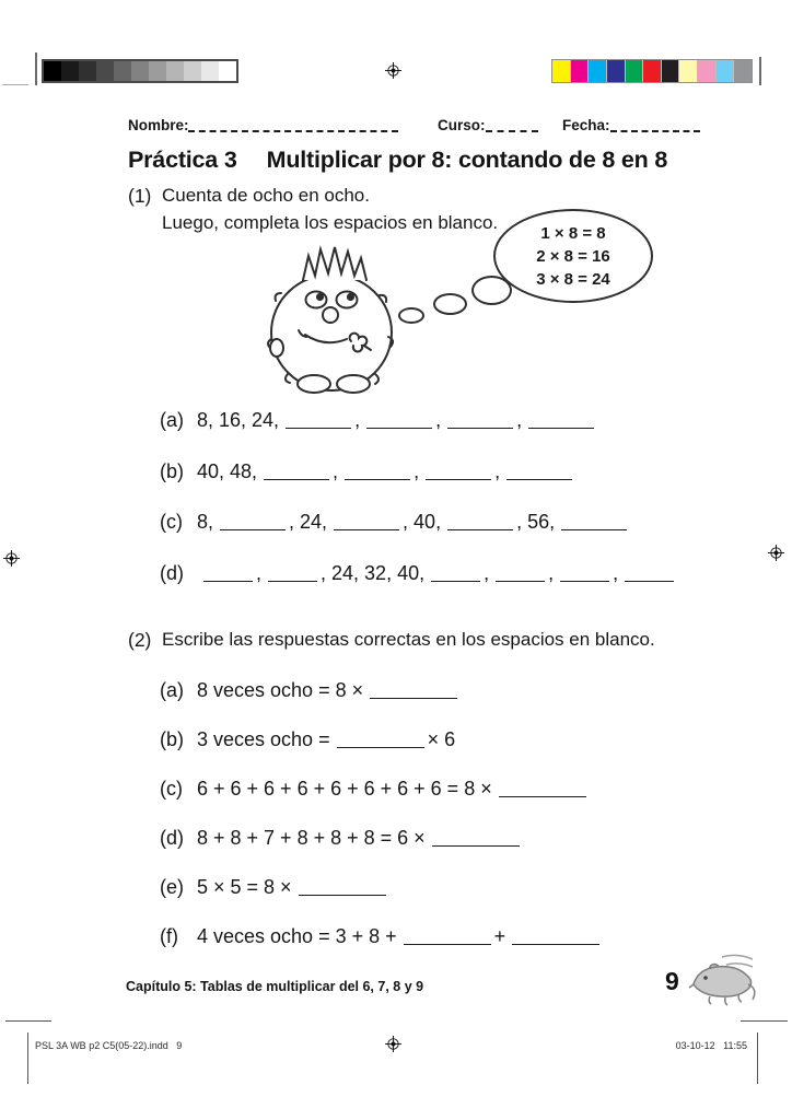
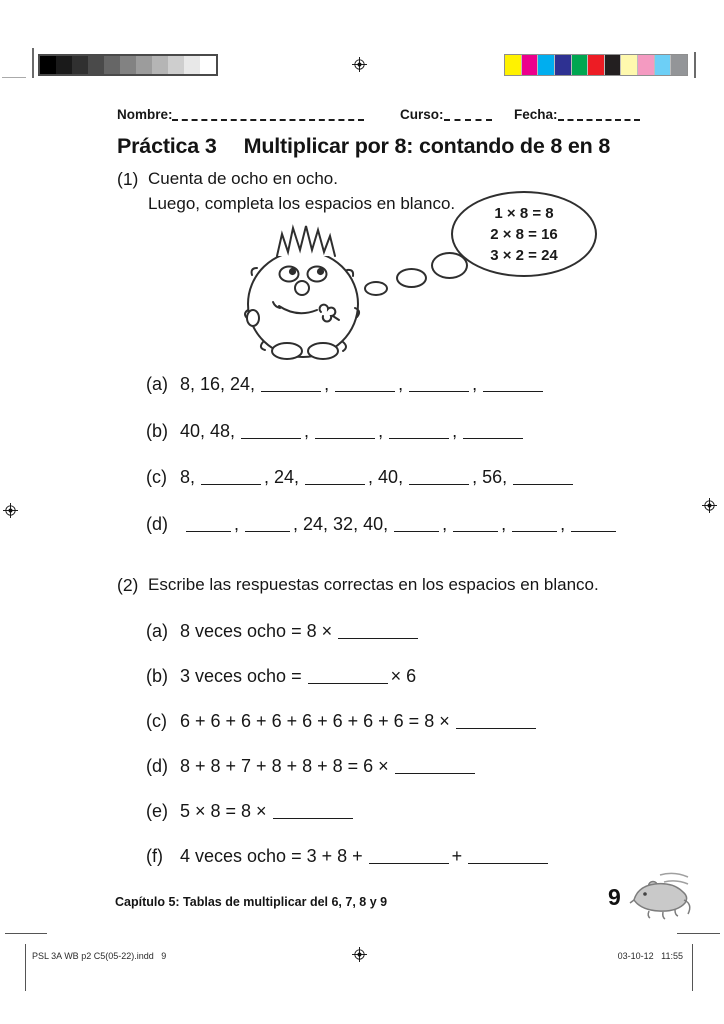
  Nombre:
  Curso:
  Fecha:
  Práctica 3 Multiplicar por 8: contando de 8 en 8
  (1)
  Cuenta de ocho en ocho.
  Luego, completa los espacios en blanco.
  1 × 8 = 8
  2 × 8 = 16
- 3 × 8 = 24
+ 3 × 2 = 24
  (a) 8, 16, 24, , , ,
  (b) 40, 48, , , ,
  (c) 8, , 24, , 40, , 56,
  (d) , , 24, 32, 40, , , ,
  (2)
  Escribe las respuestas correctas en los espacios en blanco.
  (a) 8 veces ocho = 8 ×
  (b) 3 veces ocho = × 6
  (c) 6 + 6 + 6 + 6 + 6 + 6 + 6 + 6 = 8 ×
  (d) 8 + 8 + 7 + 8 + 8 + 8 = 6 ×
- (e) 5 × 5 = 8 ×
+ (e) 5 × 8 = 8 ×
  (f) 4 veces ocho = 3 + 8 + +
  Capítulo 5: Tablas de multiplicar del 6, 7, 8 y 9
  9
  PSL 3A WB p2 C5(05-22).indd 9
  03-10-12 11:55
